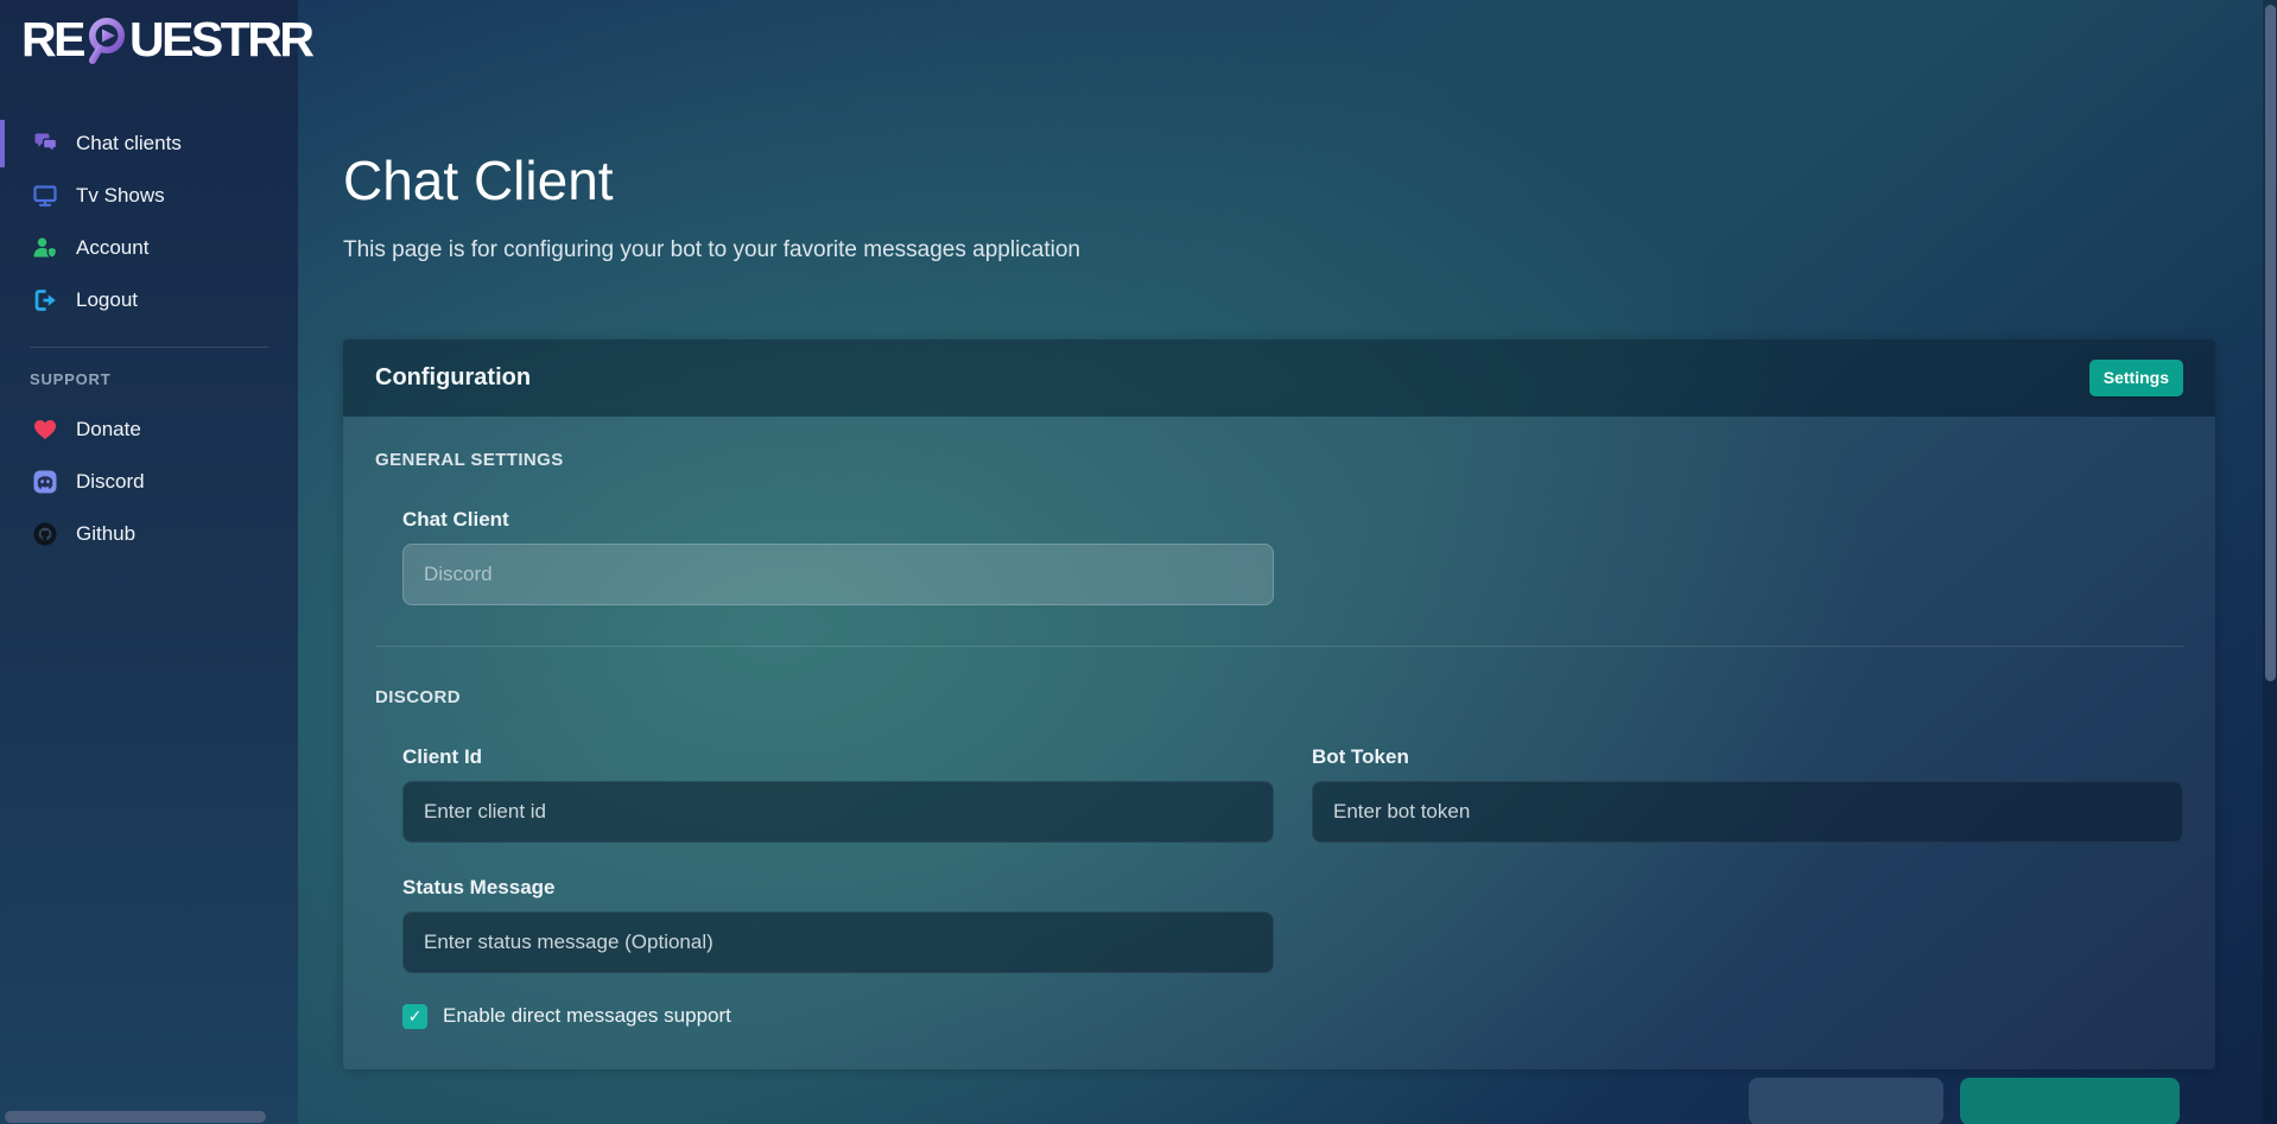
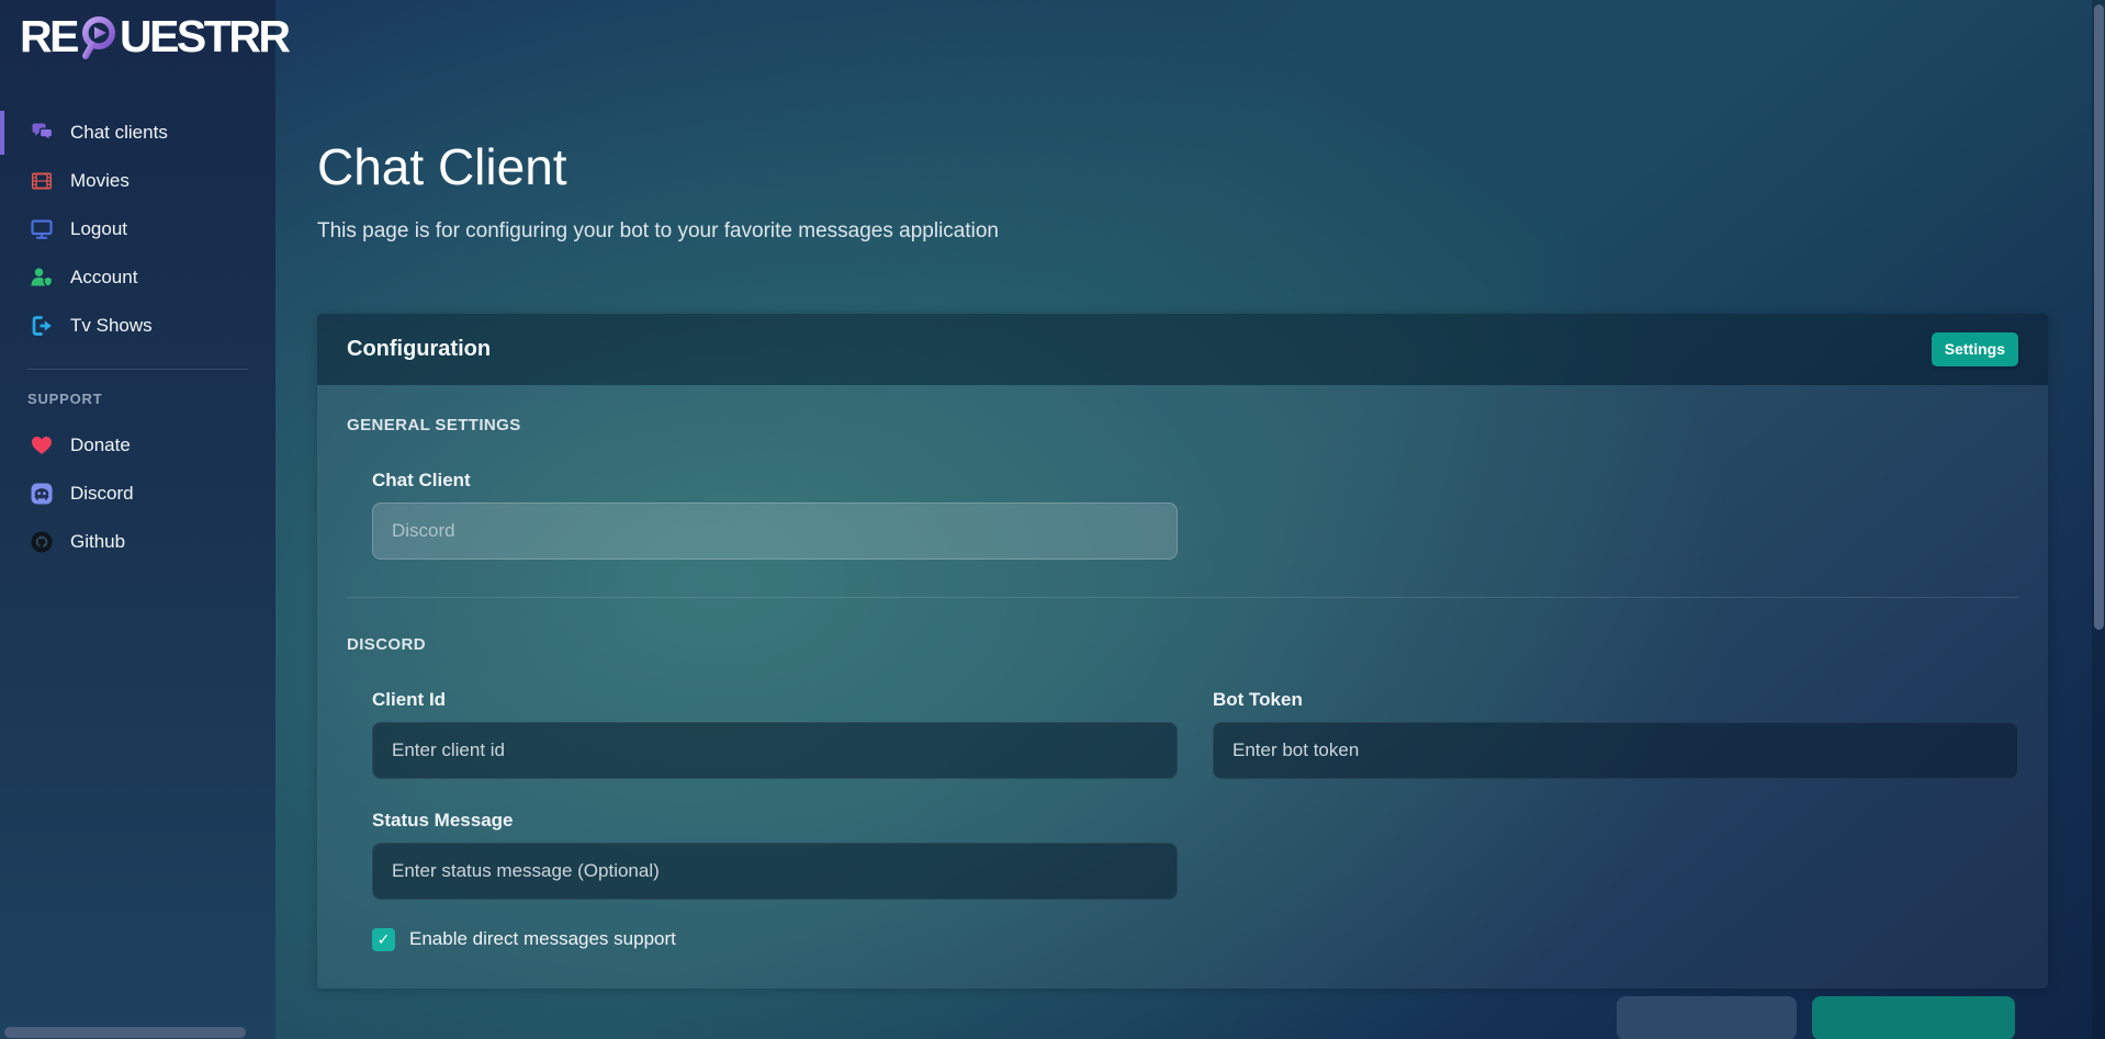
  RE
  UESTRR
  Chat clients
+ Movies
- Tv Shows
+ Logout
  Account
- Logout
+ Tv Shows
  SUPPORT
  Donate
  Discord
  Github
  Chat Client
  This page is for configuring your bot to your favorite messages application
  Configuration
  Settings
  GENERAL SETTINGS
  Chat Client
  Discord
  DISCORD
  Client Id
  Enter client id
  Bot Token
  Enter bot token
  Status Message
  Enter status message (Optional)
  Enable direct messages support
